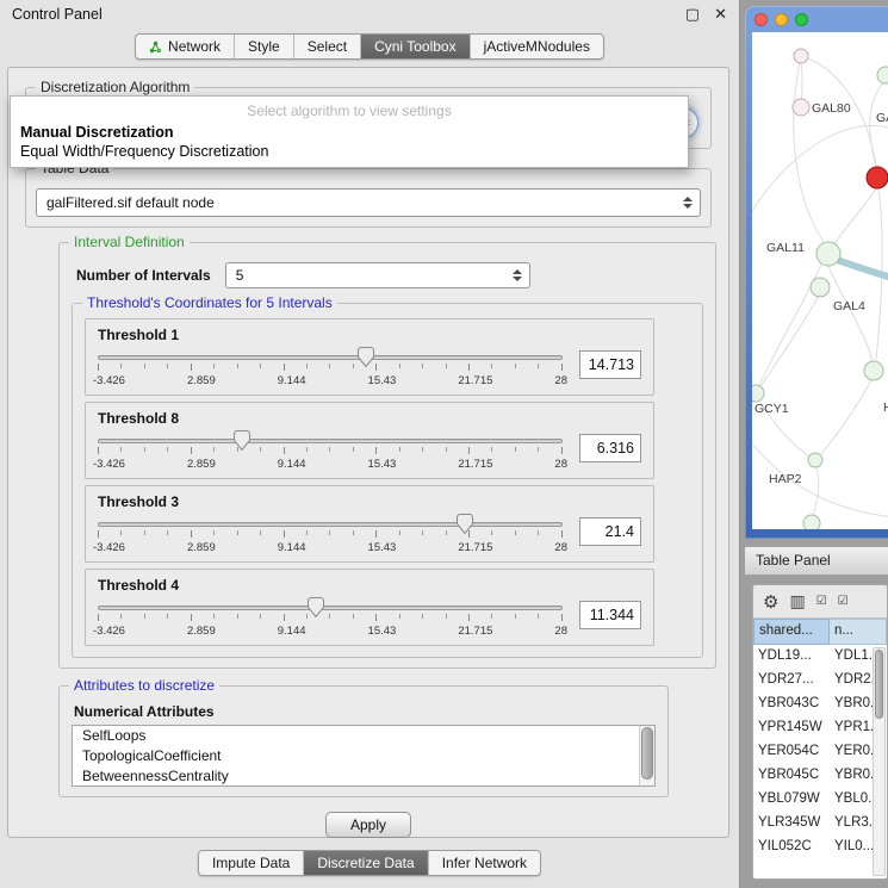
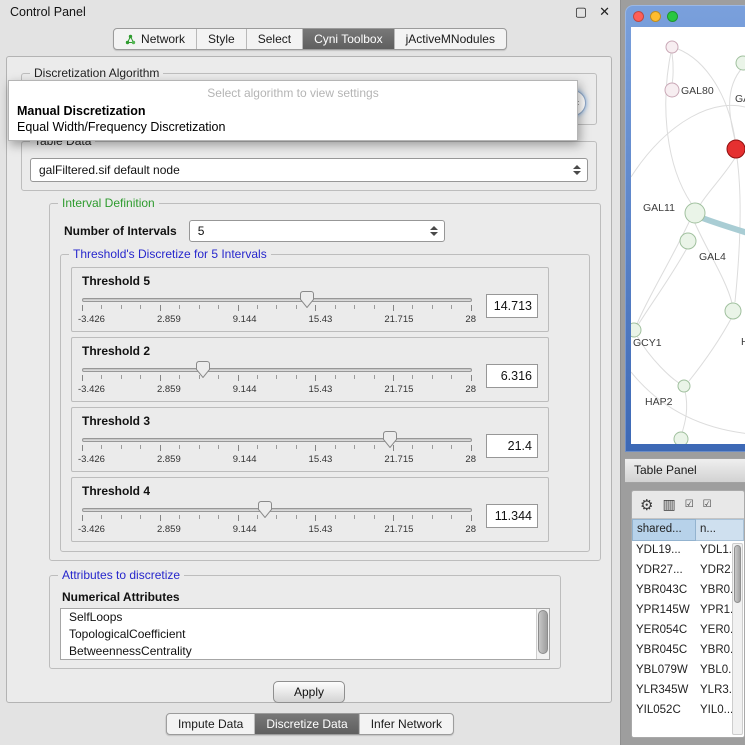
  Control Panel
  ▢
  ✕
  Network
  Style
  Select
  Cyni Toolbox
  jActiveMNodules
  Discretization Algorithm
  Table Data
  galFiltered.sif default node
  Interval Definition
  Number of Intervals
  5
- Threshold's Coordinates for 5 Intervals
+ Threshold's Discretize for 5 Intervals
- Threshold 1
+ Threshold 5
  -3.426
  2.859
  9.144
  15.43
  21.715
  28
  14.713
- Threshold 8
+ Threshold 2
  -3.426
  2.859
  9.144
  15.43
  21.715
  28
  6.316
  Threshold 3
  -3.426
  2.859
  9.144
  15.43
  21.715
  28
  21.4
  Threshold 4
  -3.426
  2.859
  9.144
  15.43
  21.715
  28
  11.344
  Attributes to discretize
  Numerical Attributes
  SelfLoops
  TopologicalCoefficient
  BetweennessCentrality
  Apply
  Impute Data
  Discretize Data
  Infer Network
  Select algorithm to view settings
  Manual Discretization
  Equal Width/Frequency Discretization
  GAL80
  GAL11
  GAL4
  GCY1
  HAP2
  Table Panel
  ⚙
  ▥
  ☑
  ☑
  shared...
  n...
  YDL19...
  YDL1.
  YDR27...
  YBR043C
  YPR145W
  YER054C
  YBR045C
  YBL079W
  YBL0.
  YLR345W
  YLR3.
  YIL052C
  YIL0..
